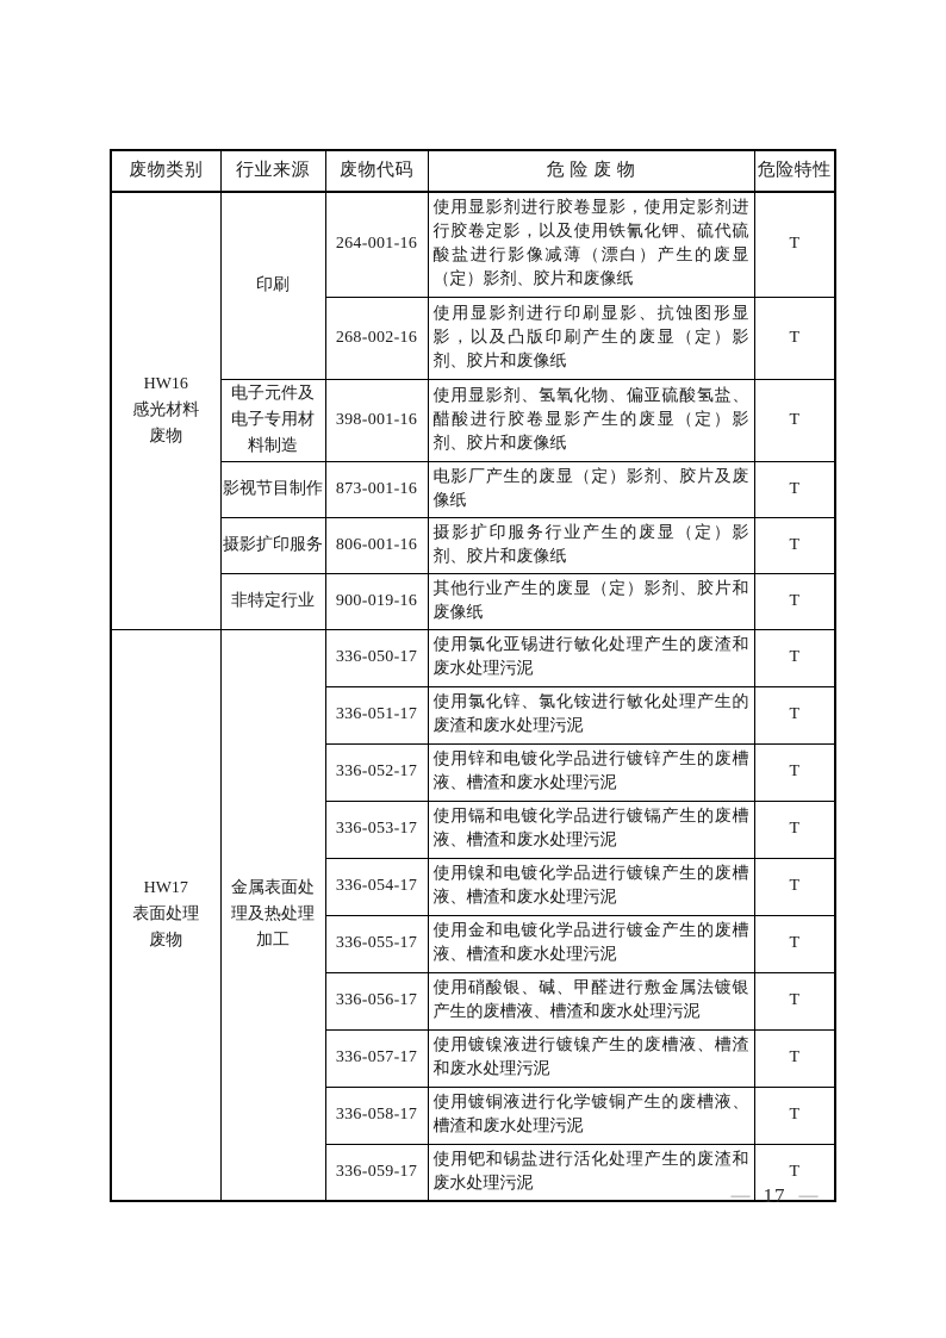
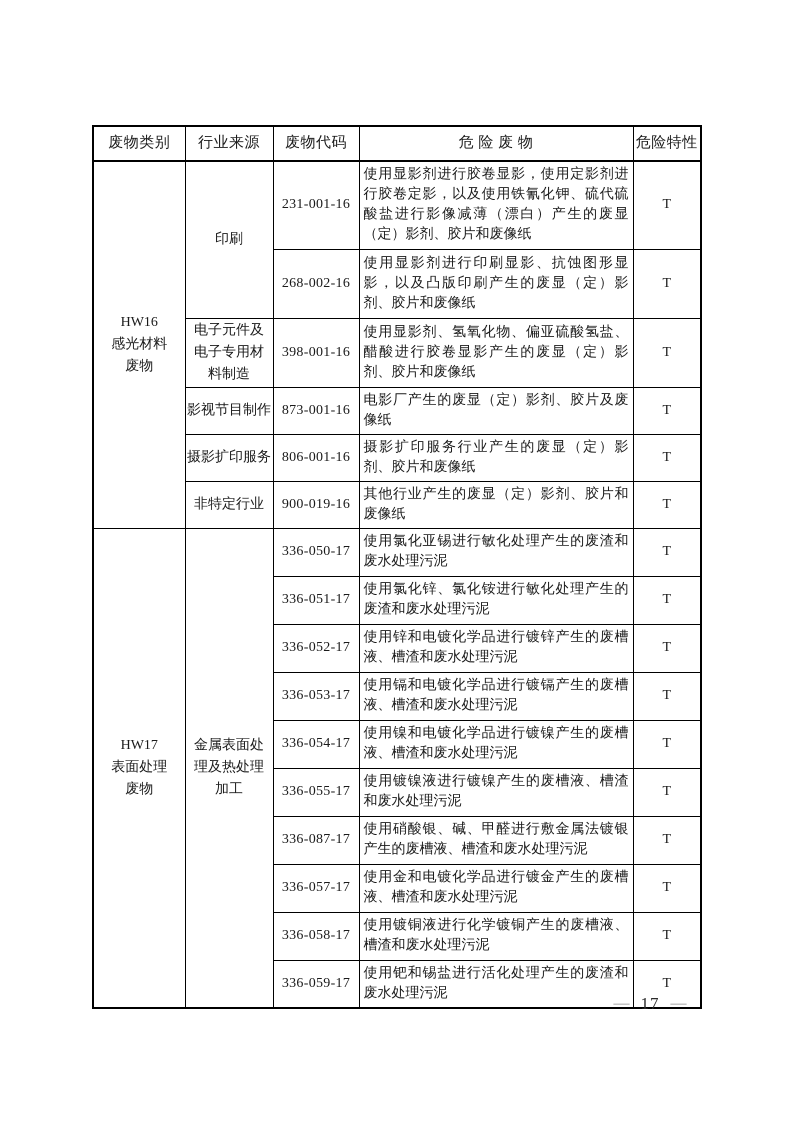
  废物类别	行业来源	废物代码	危 险 废 物	危险特性
- HW16 感光材料 废物	印刷	264-001-16	使用显影剂进行胶卷显影，使用定影剂进行胶卷定影，以及使用铁氰化钾、硫代硫酸盐进行影像减薄（漂白）产生的废显（定）影剂、胶片和废像纸	T
+ HW16 感光材料 废物	印刷	231-001-16	使用显影剂进行胶卷显影，使用定影剂进行胶卷定影，以及使用铁氰化钾、硫代硫酸盐进行影像减薄（漂白）产生的废显（定）影剂、胶片和废像纸	T
  268-002-16	使用显影剂进行印刷显影、抗蚀图形显影，以及凸版印刷产生的废显（定）影剂、胶片和废像纸	T
  电子元件及 电子专用材 料制造	398-001-16	使用显影剂、氢氧化物、偏亚硫酸氢盐、醋酸进行胶卷显影产生的废显（定）影剂、胶片和废像纸	T
  影视节目制作	873-001-16	电影厂产生的废显（定）影剂、胶片及废像纸	T
  摄影扩印服务	806-001-16	摄影扩印服务行业产生的废显（定）影剂、胶片和废像纸	T
  非特定行业	900-019-16	其他行业产生的废显（定）影剂、胶片和废像纸	T
  HW17 表面处理 废物	金属表面处 理及热处理 加工	336-050-17	使用氯化亚锡进行敏化处理产生的废渣和废水处理污泥	T
  336-051-17	使用氯化锌、氯化铵进行敏化处理产生的废渣和废水处理污泥	T
  336-052-17	使用锌和电镀化学品进行镀锌产生的废槽液、槽渣和废水处理污泥	T
  336-053-17	使用镉和电镀化学品进行镀镉产生的废槽液、槽渣和废水处理污泥	T
  336-054-17	使用镍和电镀化学品进行镀镍产生的废槽液、槽渣和废水处理污泥	T
- 336-055-17	使用金和电镀化学品进行镀金产生的废槽液、槽渣和废水处理污泥	T
+ 336-055-17	使用镀镍液进行镀镍产生的废槽液、槽渣和废水处理污泥	T
- 336-056-17	使用硝酸银、碱、甲醛进行敷金属法镀银产生的废槽液、槽渣和废水处理污泥	T
+ 336-087-17	使用硝酸银、碱、甲醛进行敷金属法镀银产生的废槽液、槽渣和废水处理污泥	T
- 336-057-17	使用镀镍液进行镀镍产生的废槽液、槽渣和废水处理污泥	T
+ 336-057-17	使用金和电镀化学品进行镀金产生的废槽液、槽渣和废水处理污泥	T
  336-058-17	使用镀铜液进行化学镀铜产生的废槽液、槽渣和废水处理污泥	T
  336-059-17	使用钯和锡盐进行活化处理产生的废渣和废水处理污泥	T
  —
  17
  —
